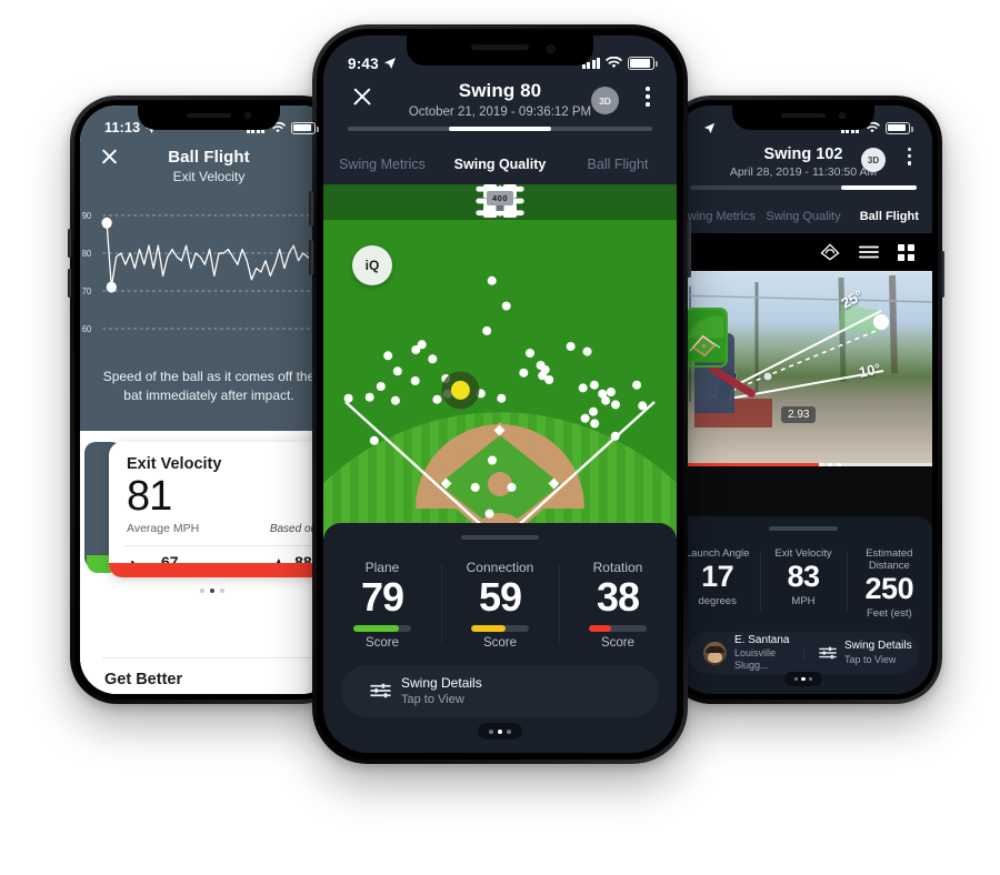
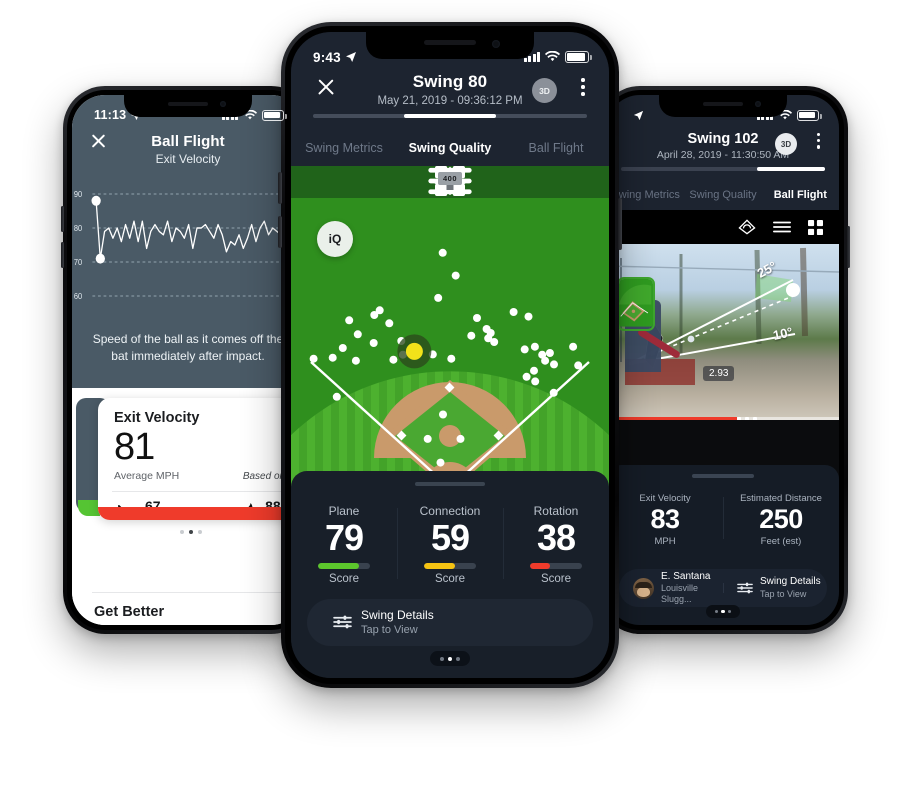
  11:13
  Ball Flight
  Exit Velocity
  90
  80
  70
  60
  Speed of the ball as it comes off the bat immediately after impact.
  Exit Velocity
  81
  Average MPH
  67
  88
  Get Better
  Swing 102
  April 28, 2019 - 11:30:50 AM
  3D
  wing Metrics
  Swing Quality
  Ball Flight
  2.93
- Launch Angle
- 17
- degrees
  Exit Velocity
  83
  MPH
  Estimated Distance
  250
  Feet (est)
  E. Santana
  Louisville Slugg...
  Swing Details
  Tap to View
  9:43
  Swing 80
- October 21, 2019 - 09:36:12 PM
+ May 21, 2019 - 09:36:12 PM
  3D
  Swing Metrics
  Swing Quality
  Ball Flight
  400
  iQ
  Plane
  79
  Score
  Connection
  59
  Score
  Rotation
  38
  Score
  Swing Details
  Tap to View
